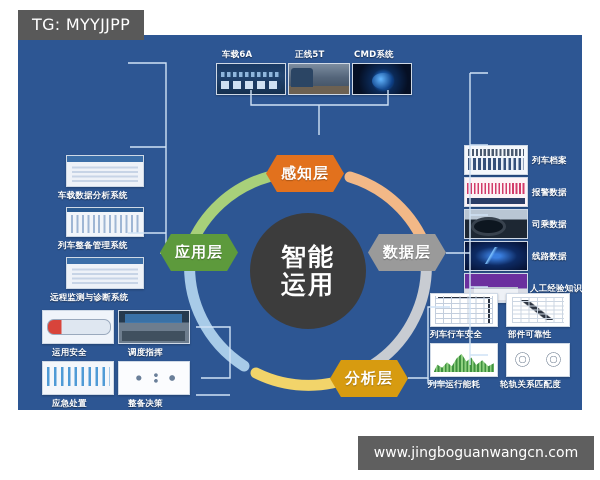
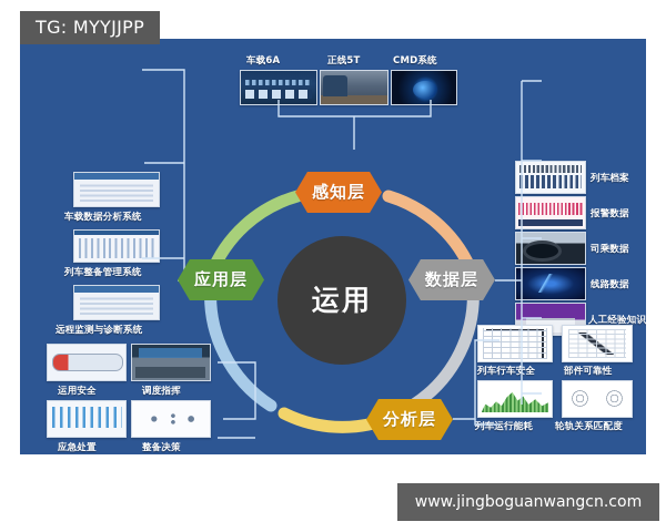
  TG: MYYJJPP
- 智能
  运用
  感知层
  应用层
  数据层
  分析层
  车载6A
  正线5T
  CMD系统
  车载数据分析系统
  列车整备管理系统
  远程监测与诊断系统
  列车档案
  报警数据
  司乘数据
  线路数据
  人工经验知识
  运用安全
  调度指挥
  应急处置
  整备决策
  列车行车安全
  部件可靠性
  列车运行能耗
  轮轨关系匹配度
  www.jingboguanwangcn.com
